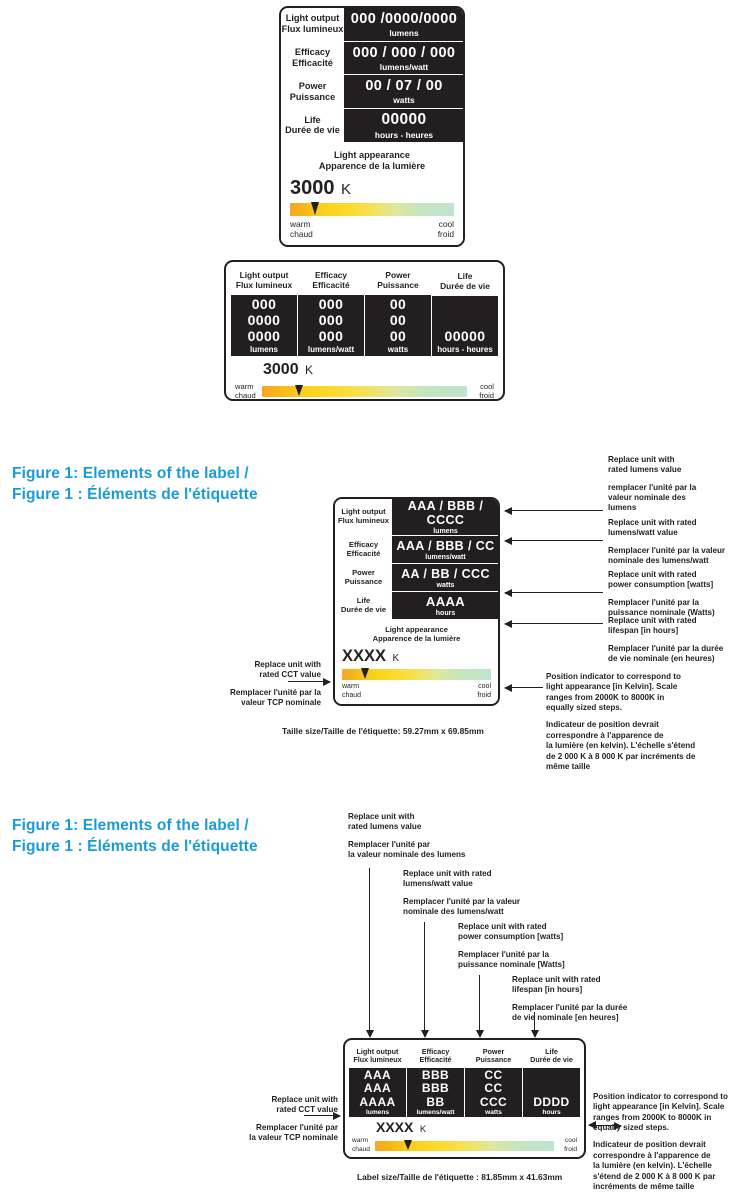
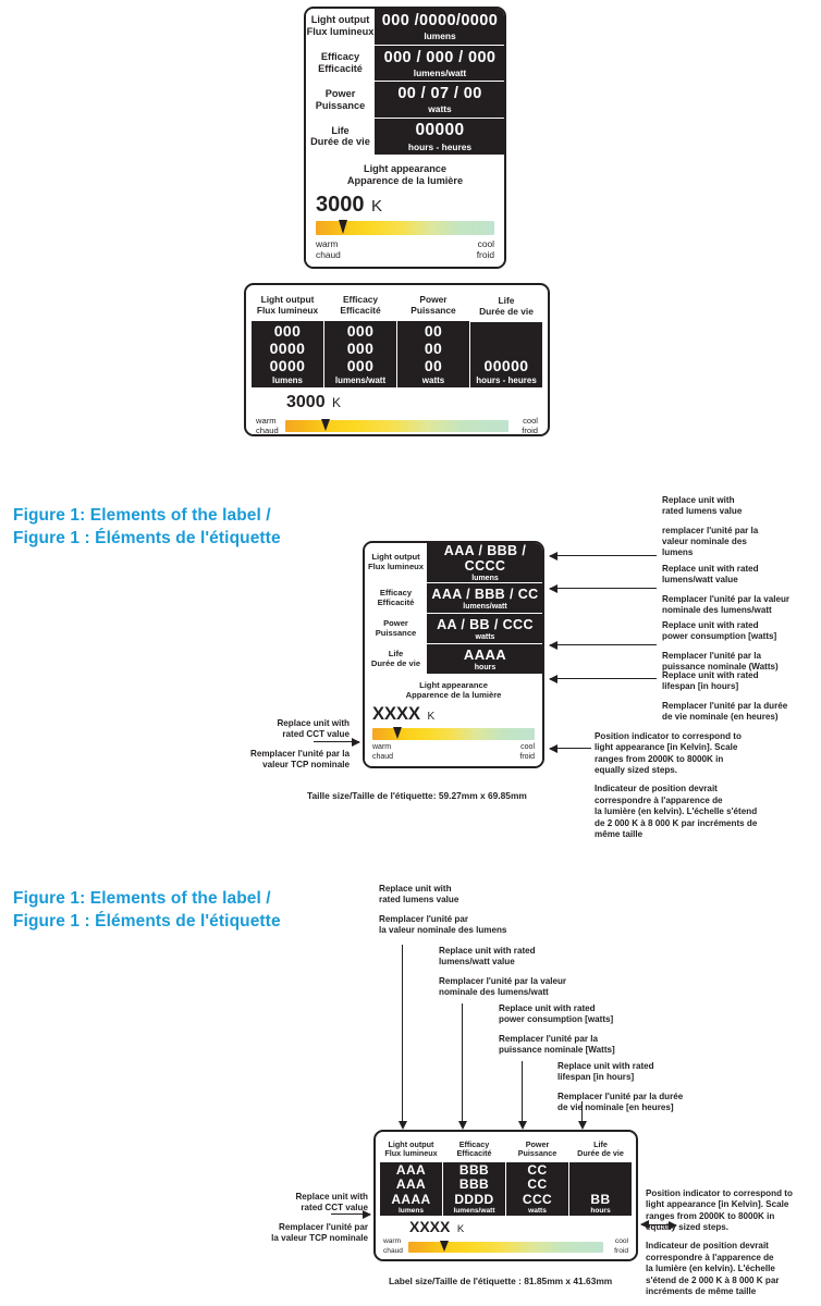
  Light output
  Flux lumineux
  000 /0000/0000
  lumens
  Efficacy
  Efficacité
  000 / 000 / 000
  lumens/watt
  Power
  Puissance
  00 / 07 / 00
  watts
  Life
  Durée de vie
  00000
  hours - heures
  Light appearance
  Apparence de la lumière
  3000 K
  warm
  chaud
  cool
  froid
  Light output
  Flux lumineux
  000
  0000
  0000
  lumens
  Efficacy
  Efficacité
  000
  000
  000
  lumens/watt
  Power
  Puissance
  00
  00
  00
  watts
  Life
  Durée de vie
  00000
  hours - heures
  3000 K
  warm
  chaud
  cool
  froid
  Figure 1: Elements of the label /
  Figure 1 : Éléments de l'étiquette
  Light output
  Flux lumineux
  AAA / BBB / CCCC
  Efficacy
  Efficacité
  AAA / BBB / CC
  Power
  Puissance
  AA / BB / CCC
  Life
  Durée de vie
  AAAA
  Light appearance
  Apparence de la lumière
  XXXX K
  Replace unit with
  rated lumens value
  remplacer l'unité par la
  valeur nominale des
  lumens
  Replace unit with rated
  lumens/watt value
  Remplacer l'unité par la valeur
  nominale des lumens/watt
  Replace unit with rated
  power consumption [watts]
  Remplacer l'unité par la
  puissance nominale (Watts)
  Replace unit with rated
  lifespan [in hours]
  Remplacer l'unité par la durée
  de vie nominale (en heures)
  Replace unit with
  rated CCT value
  Remplacer l'unité par la
  valeur TCP nominale
  Position indicator to correspond to
  light appearance [in Kelvin]. Scale
  ranges from 2000K to 8000K in
  equally sized steps.
  Indicateur de position devrait
  correspondre à l'apparence de
  la lumière (en kelvin). L'échelle s'étend
  de 2 000 K à 8 000 K par incréments de
  même taille
  Taille size/Taille de l'étiquette: 59.27mm x 69.85mm
  Figure 1: Elements of the label /
  Figure 1 : Éléments de l'étiquette
  Replace unit with
  rated lumens value
  Remplacer l'unité par
  la valeur nominale des lumens
  Replace unit with rated
  lumens/watt value
  Remplacer l'unité par la valeur
  nominale des lumens/watt
  Replace unit with rated
  power consumption [watts]
  Remplacer l'unité par la
  puissance nominale [Watts]
  Replace unit with rated
  lifespan [in hours]
  Remplacer l'unité par la durée
  de vie nominale [en heures]
  Light output
  Flux lumineux
  AAA
  AAA
  AAAA
  Efficacy
  Efficacité
  BBB
  BBB
- BB
+ DDDD
  Power
  Puissance
  CC
  CC
  CCC
  Life
  Durée de vie
- DDDD
+ BB
  XXXX K
  Replace unit with
  rated CCT value
  Remplacer l'unité par
  la valeur TCP nominale
  Position indicator to correspond to
  light appearance [in Kelvin]. Scale
  ranges from 2000K to 8000K in
  equally sized steps.
  Indicateur de position devrait
  correspondre à l'apparence de
  la lumière (en kelvin). L'échelle
  s'étend de 2 000 K à 8 000 K par
  incréments de même taille
  Label size/Taille de l'étiquette : 81.85mm x 41.63mm
